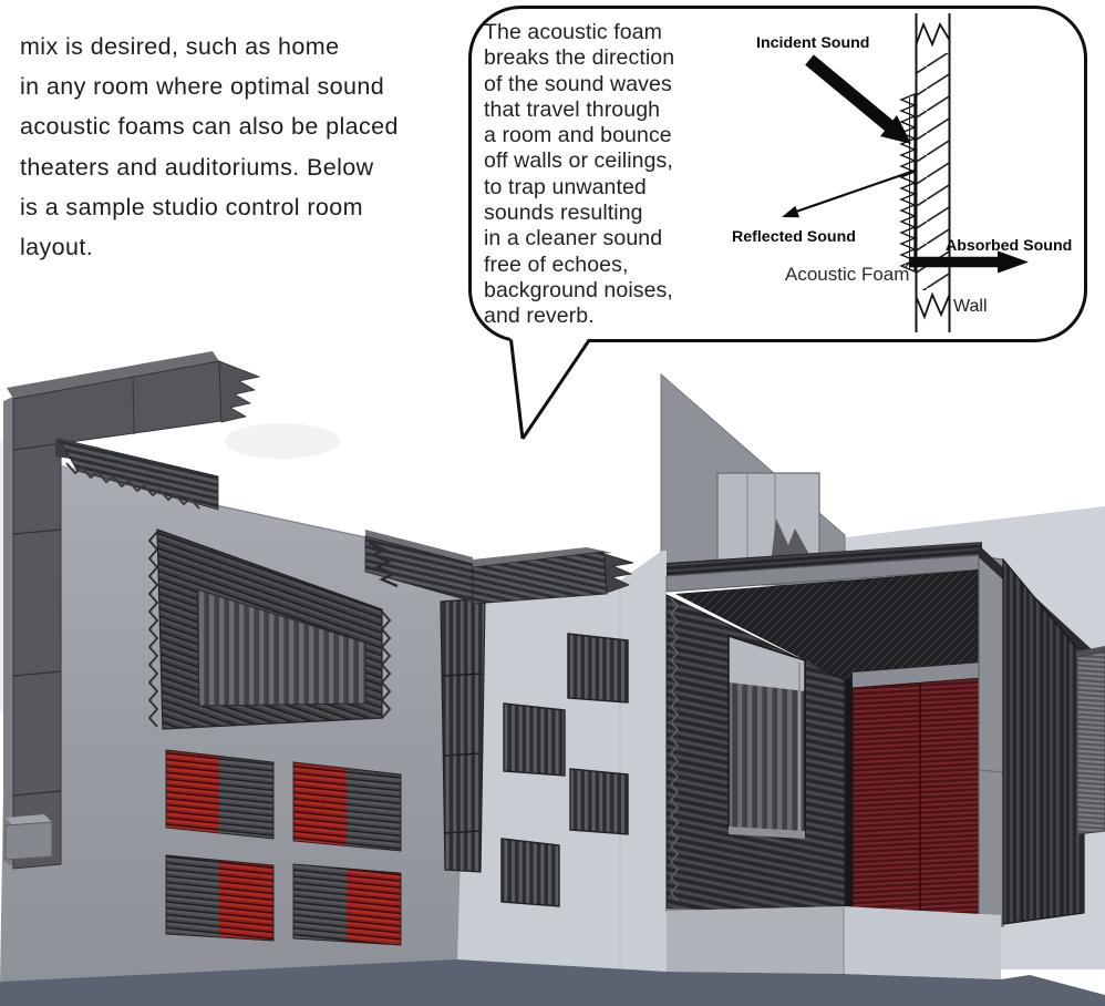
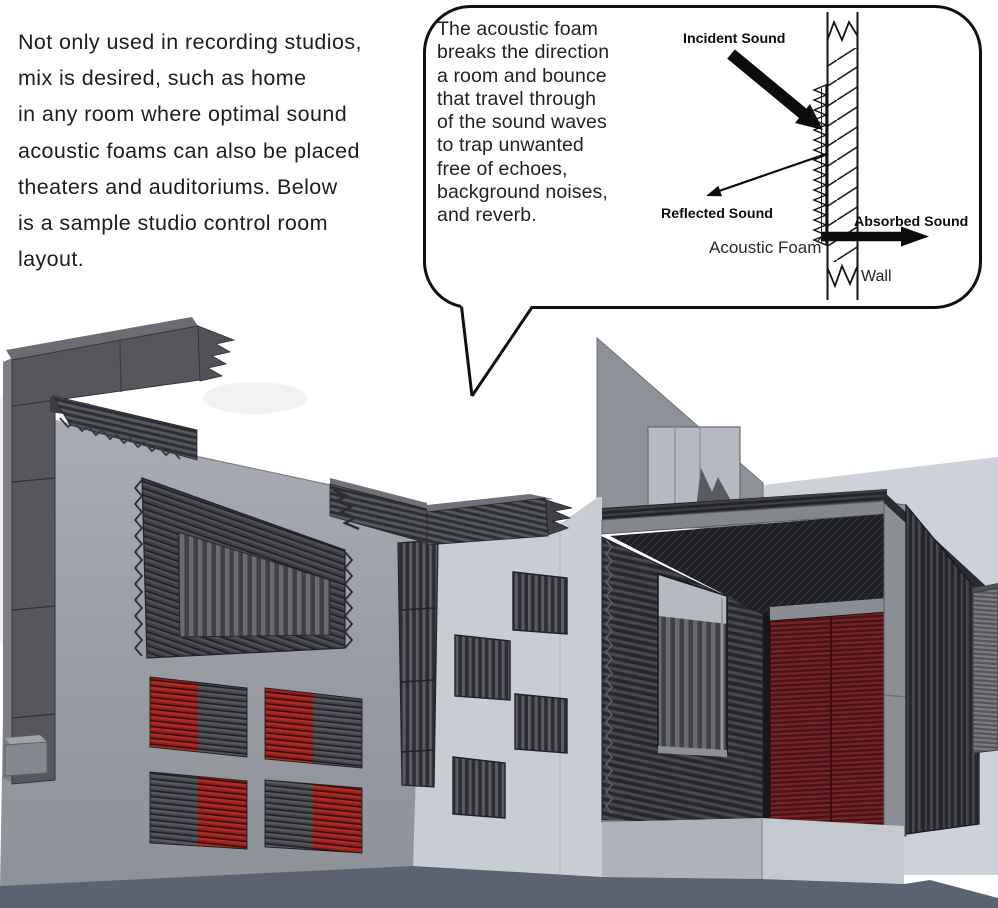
  Incident Sound
  Reflected Sound
  Absorbed Sound
  Acoustic Foam
  Wall
+ Not only used in recording studios,
  mix is desired, such as home
  in any room where optimal sound
  acoustic foams can also be placed
  theaters and auditoriums. Below
  is a sample studio control room
  layout.
  The acoustic foam
  breaks the direction
- of the sound waves
+ a room and bounce
  that travel through
- a room and bounce
+ of the sound waves
- off walls or ceilings,
  to trap unwanted
- sounds resulting
- in a cleaner sound
  free of echoes,
  background noises,
  and reverb.
